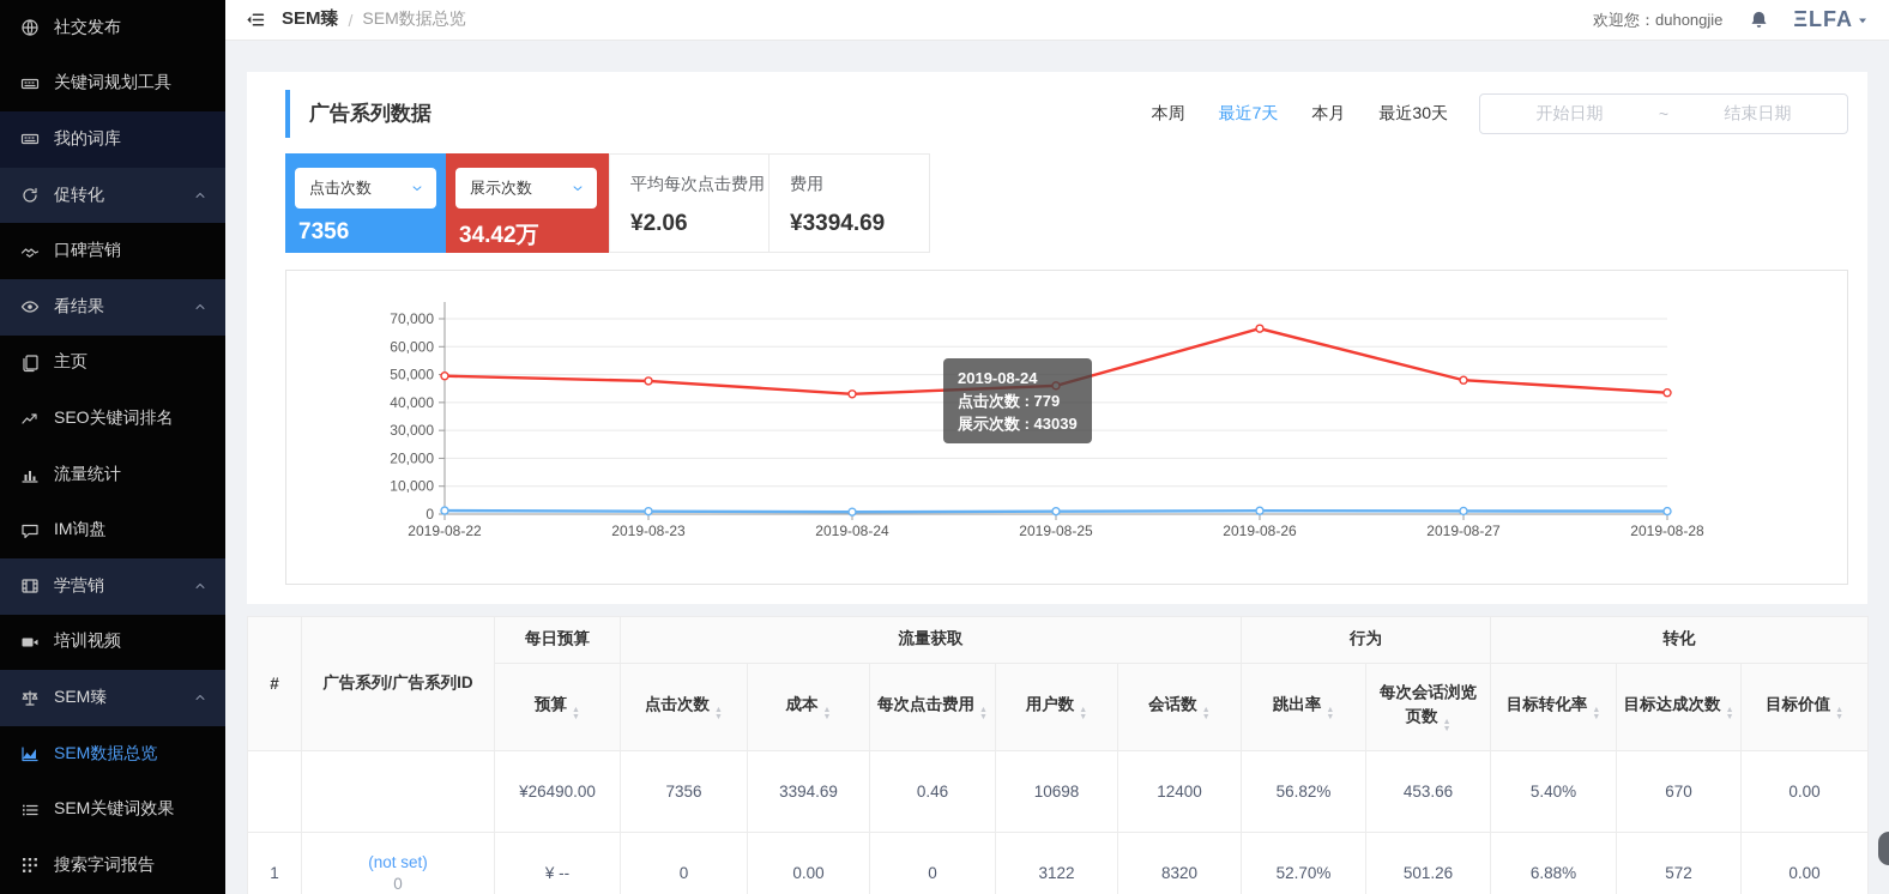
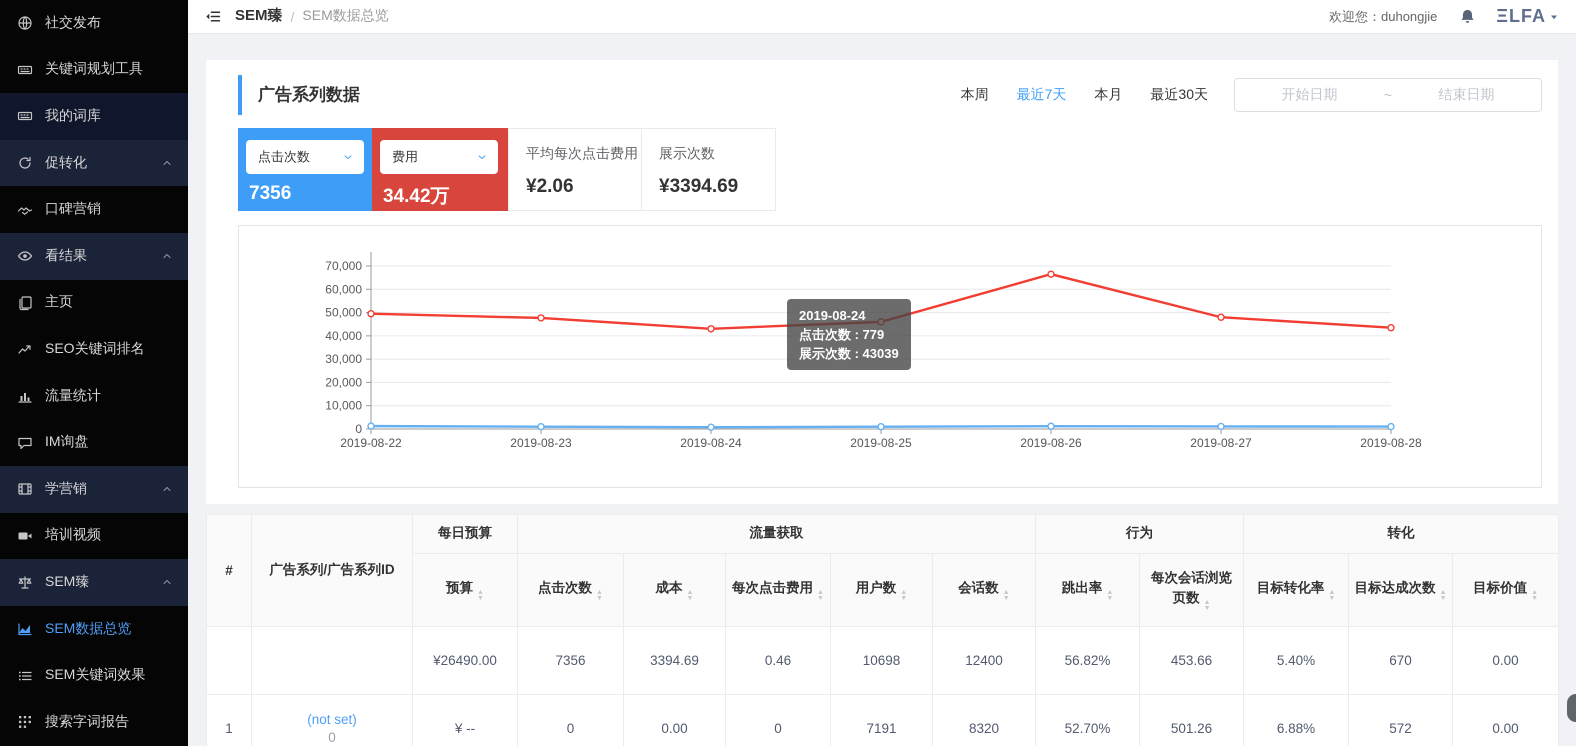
  社交发布
  关键词规划工具
  我的词库
  促转化
  口碑营销
  看结果
  主页
  SEO关键词排名
  流量统计
  IM询盘
  学营销
  培训视频
  SEM臻
  SEM数据总览
  SEM关键词效果
  搜索字词报告
  SEM臻
  /
  SEM数据总览
  欢迎您：duhongjie
  ΞLFA
  广告系列数据
  本周
  最近7天
  本月
  最近30天
  开始日期
  ~
  结束日期
  点击次数
  7356
- 展示次数
+ 费用
  34.42万
  平均每次点击费用
  ¥2.06
- 费用
+ 展示次数
  ¥3394.69
  0
  10,000
  20,000
  30,000
  40,000
  50,000
  60,000
  70,000
  2019-08-22
  2019-08-23
  2019-08-24
  2019-08-25
  2019-08-26
  2019-08-27
  2019-08-28
  2019-08-24
  点击次数 : 779
  展示次数 : 43039
  #	广告系列/广告系列ID	每日预算	流量获取	行为	转化
  		¥26490.00	7356	3394.69	0.46	10698	12400	56.82%	453.66	5.40%	670	0.00
- 1	(not set)0	¥ --	0	0.00	0	3122	8320	52.70%	501.26	6.88%	572	0.00
+ 1	(not set)0	¥ --	0	0.00	0	7191	8320	52.70%	501.26	6.88%	572	0.00
